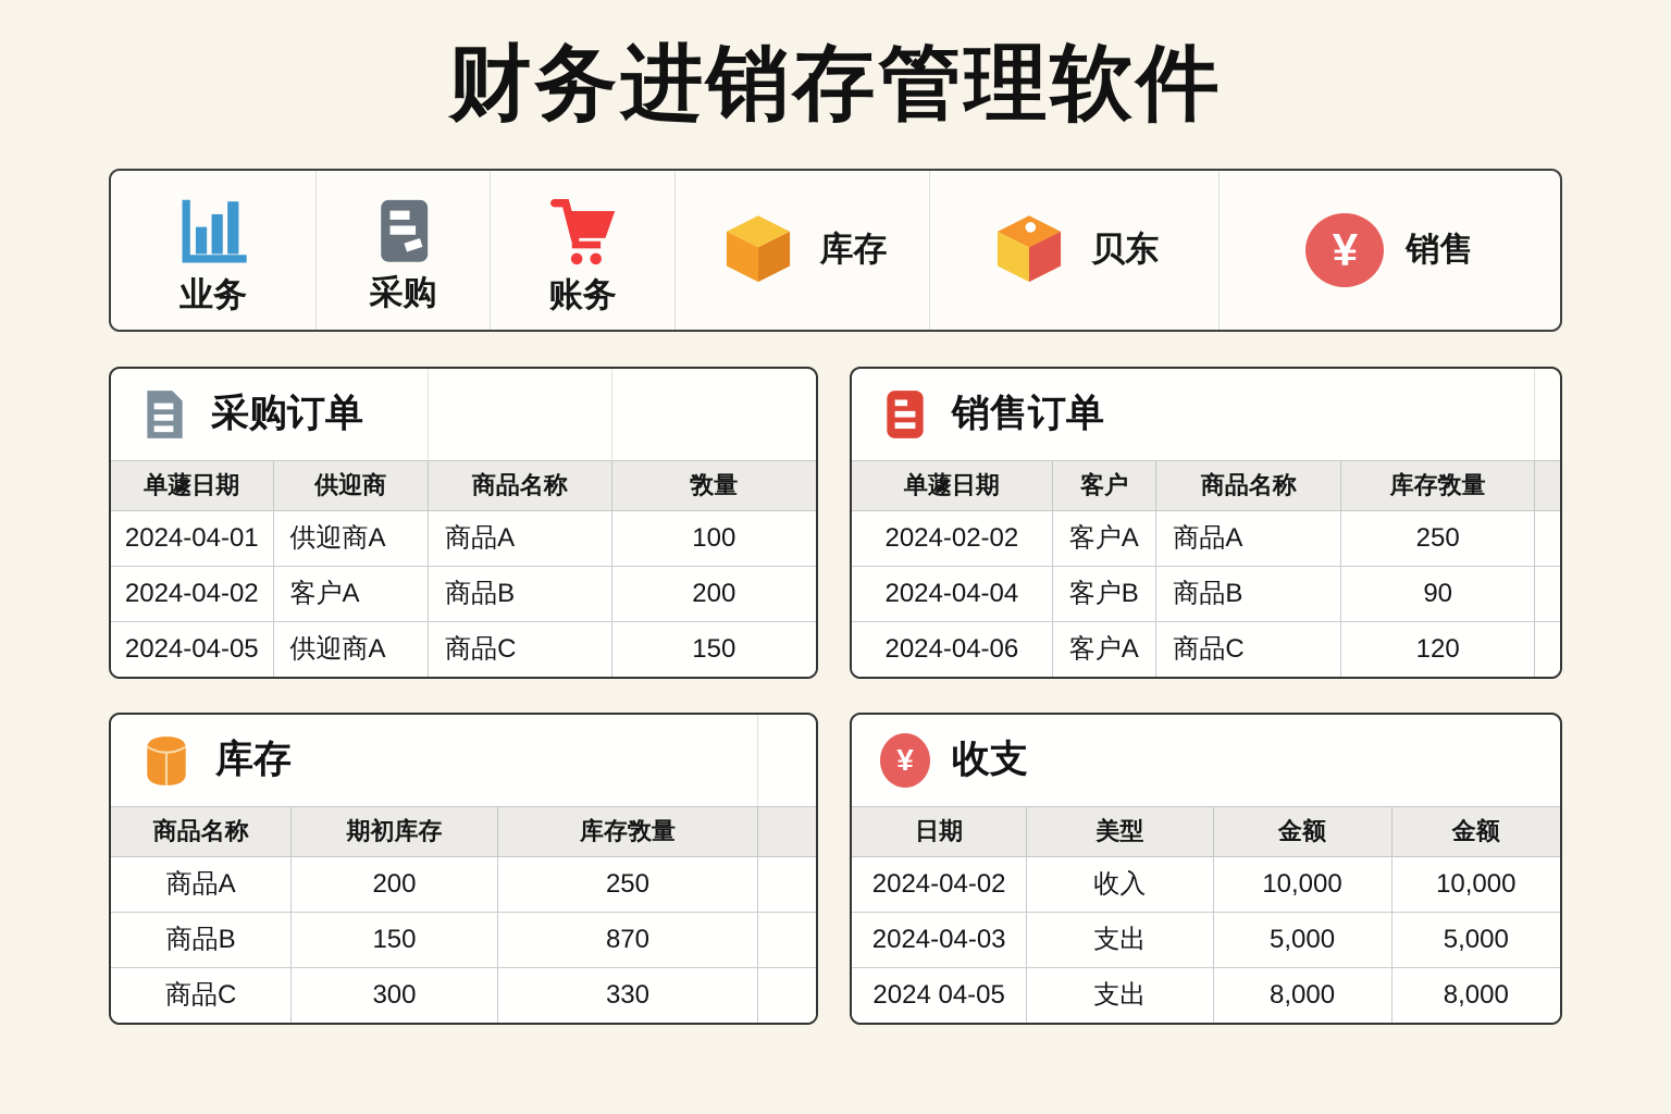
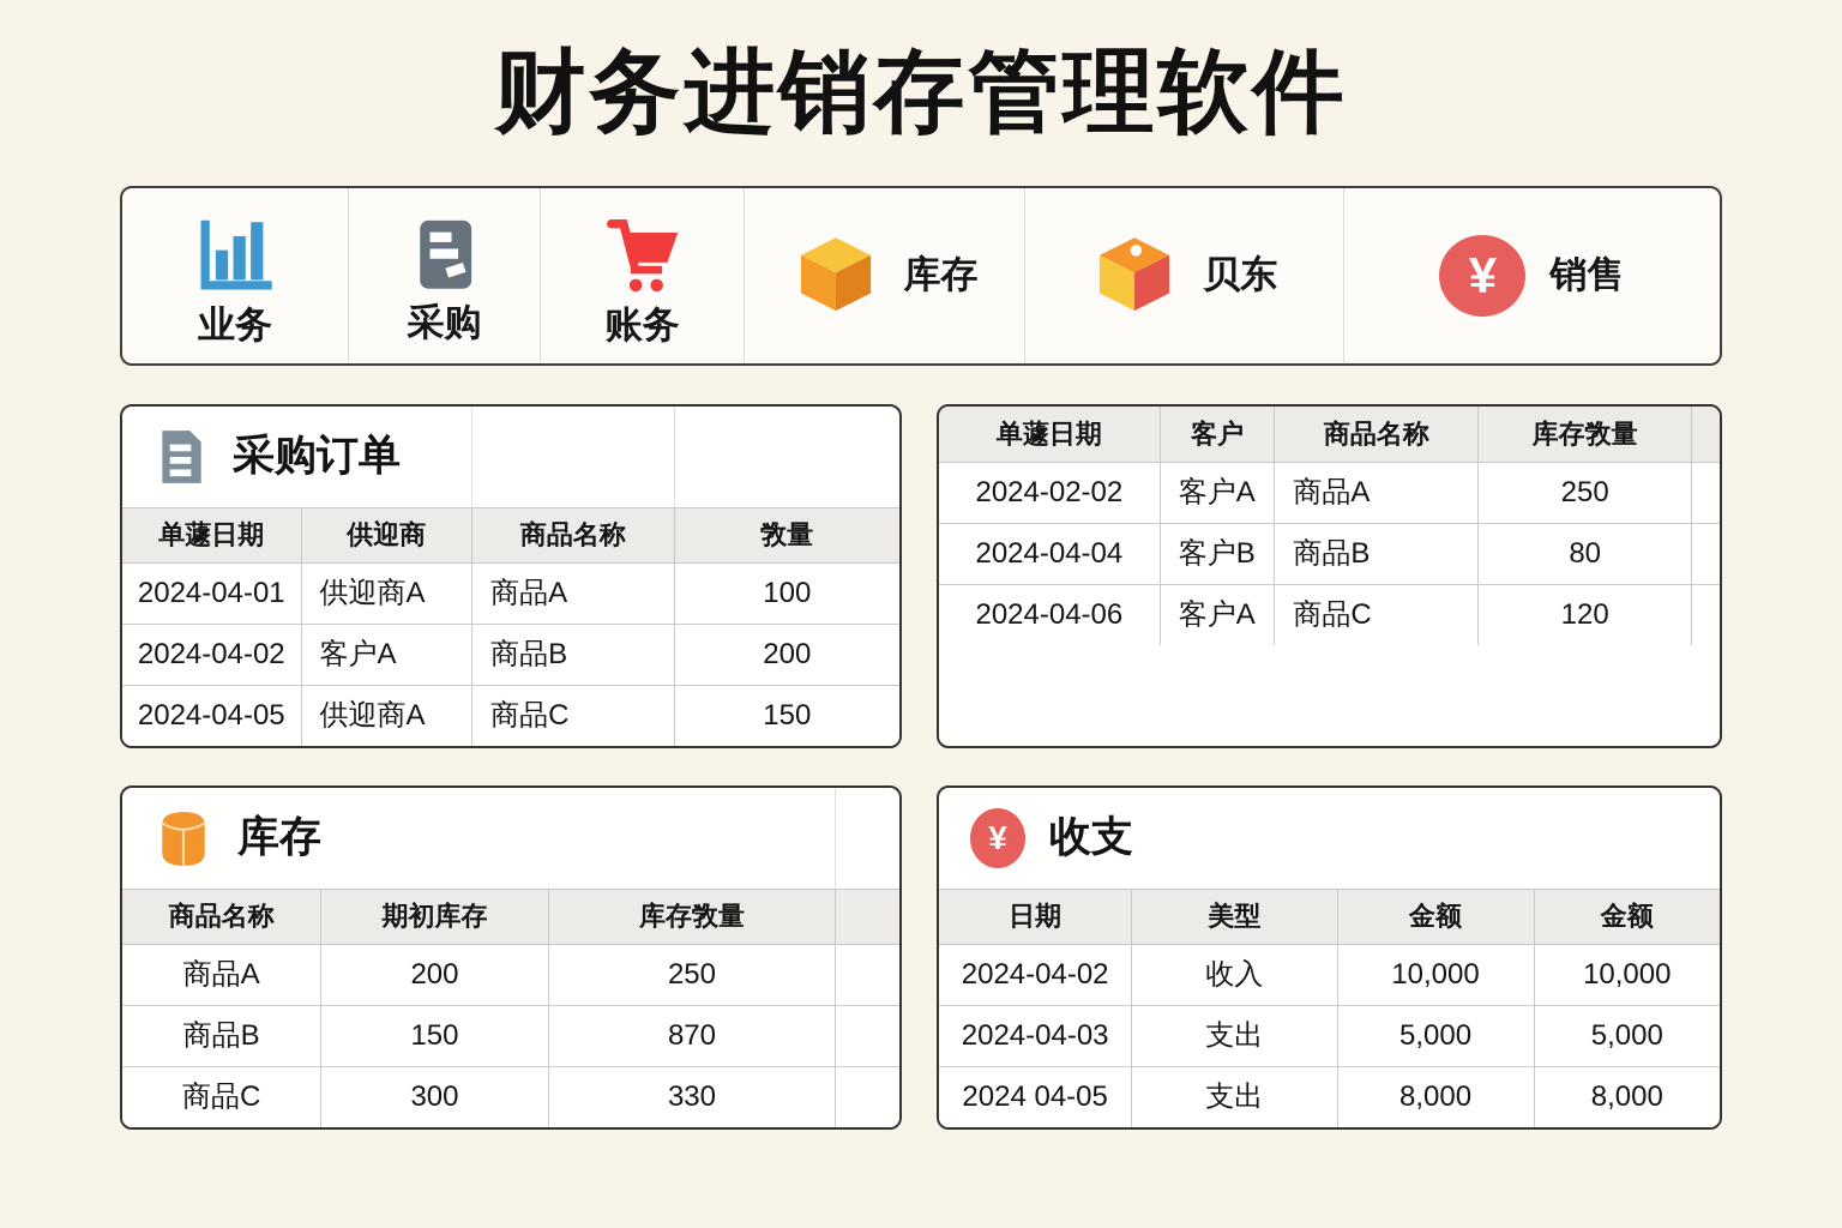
  财务进销存管理软件
  业务
  采购
  账务
  库存
  贝东
  ¥
  销售
  采购订单
  单蘧日期	供迎商	商品名称	敩量
  2024-04-01	供迎商A	商品A	100
  2024-04-02	客户A	商品B	200
  2024-04-05	供迎商A	商品C	150
- 销售订单
  单蘧日期	客户	商品名称	库存敩量
  2024-02-02	客户A	商品A	250
- 2024-04-04	客户B	商品B	90
+ 2024-04-04	客户B	商品B	80
  2024-04-06	客户A	商品C	120
  库存
  商品名称	期初库存	库存敩量
  商品A	200	250
  商品B	150	870
  商品C	300	330
  ¥ 收支
  日期	美型	金额	金额
  2024-04-02	收入	10,000	10,000
  2024-04-03	支出	5,000	5,000
  2024 04-05	支出	8,000	8,000
